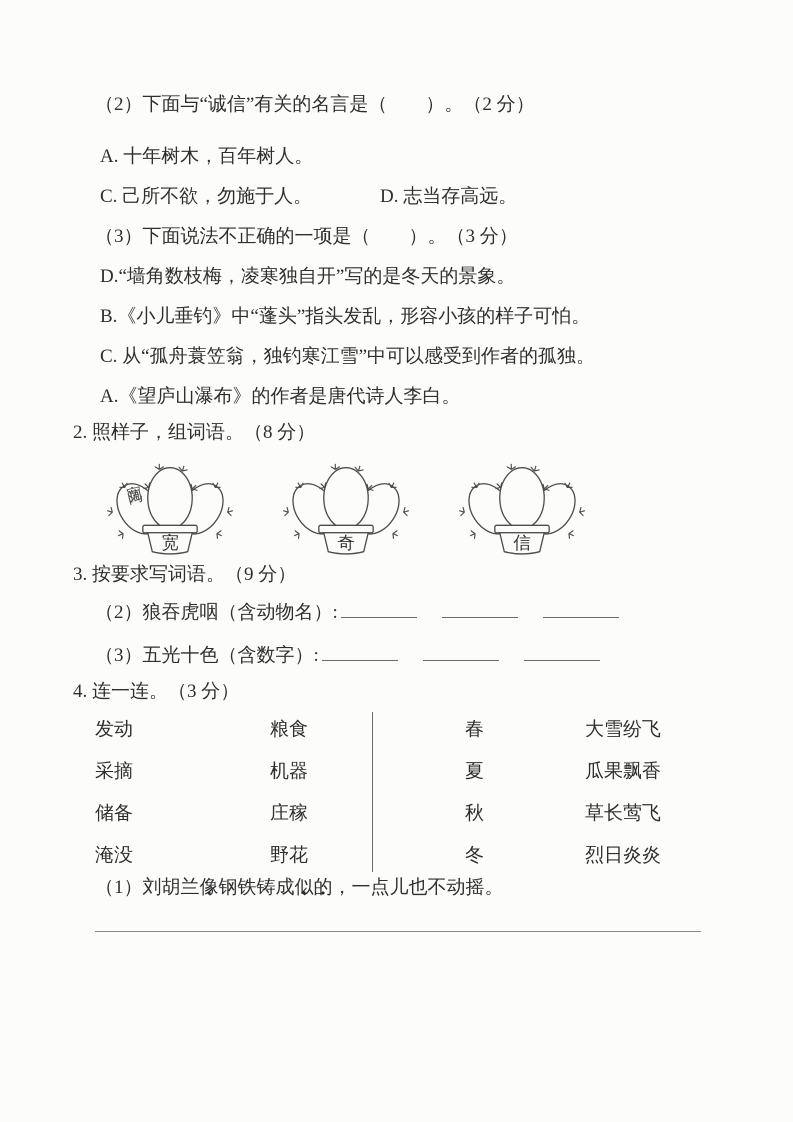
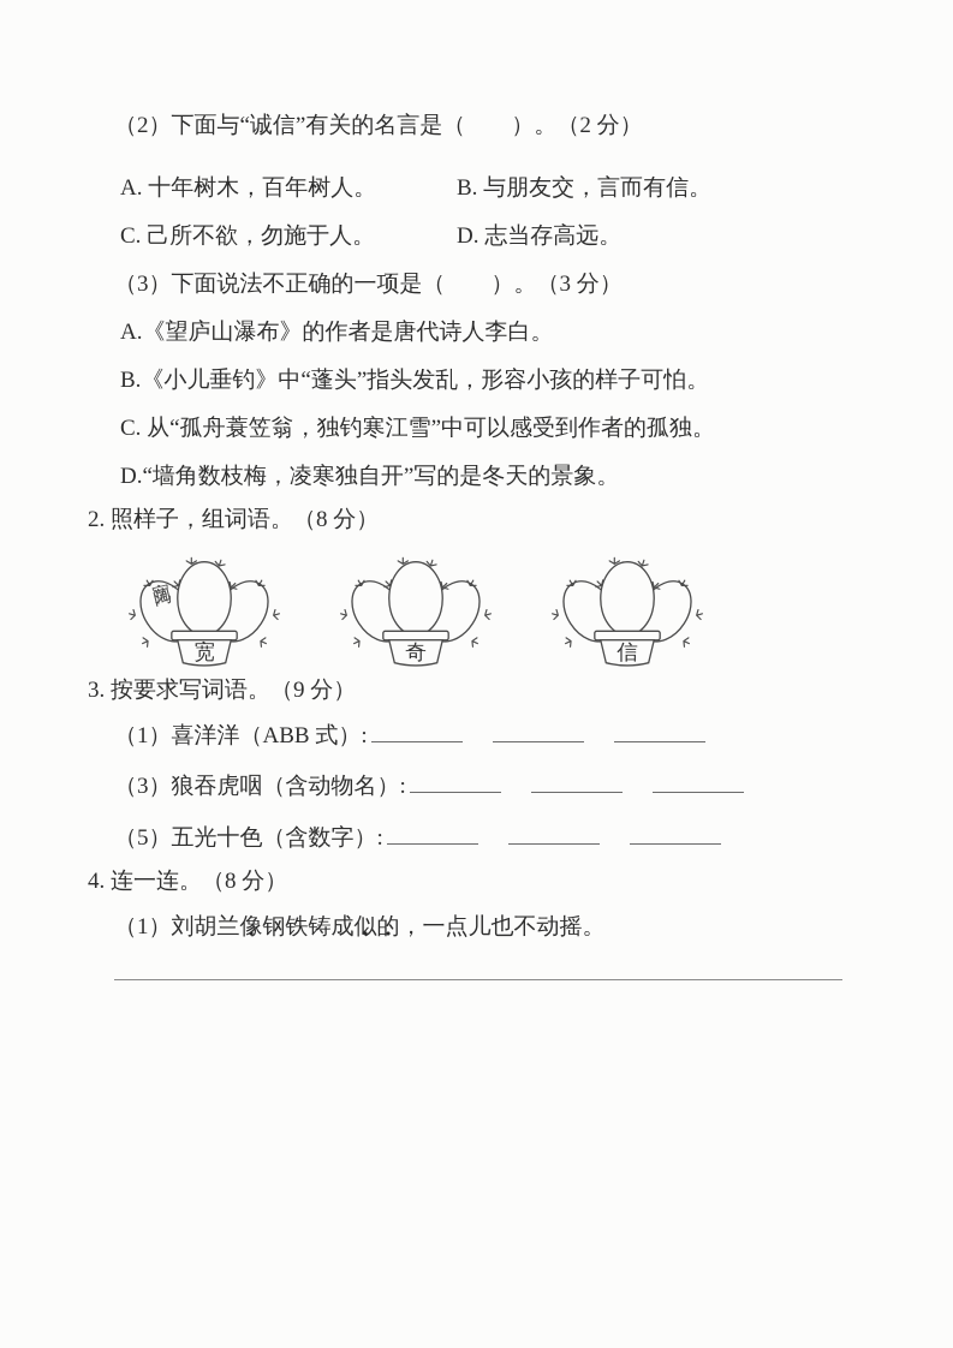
  （2）下面与“诚信”有关的名言是（ ）。（2 分）
  A. 十年树木，百年树人。
+ B. 与朋友交，言而有信。
  C. 己所不欲，勿施于人。
  D. 志当存高远。
  （3）下面说法不正确的一项是（ ）。（3 分）
- D.“墙角数枝梅，凌寒独自开”写的是冬天的景象。
+ A.《望庐山瀑布》的作者是唐代诗人李白。
  B.《小儿垂钓》中“蓬头”指头发乱，形容小孩的样子可怕。
  C. 从“孤舟蓑笠翁，独钓寒江雪”中可以感受到作者的孤独。
- A.《望庐山瀑布》的作者是唐代诗人李白。
+ D.“墙角数枝梅，凌寒独自开”写的是冬天的景象。
  2. 照样子，组词语。（8 分）
  宽
  奇
  信
  3. 按要求写词语。（9 分）
+ （1）喜洋洋（ABB 式）:
- （2）狼吞虎咽（含动物名）:
+ （3）狼吞虎咽（含动物名）:
- （3）五光十色（含数字）:
+ （5）五光十色（含数字）:
- 4. 连一连。（3 分）
+ 4. 连一连。（8 分）
- 发动
- 粮食
- 春
- 大雪纷飞
- 采摘
- 机器
- 夏
- 瓜果飘香
- 储备
- 庄稼
- 秋
- 草长莺飞
- 淹没
- 野花
- 冬
- 烈日炎炎
  （1）刘胡兰像钢铁铸成似的，一点儿也不动摇。
